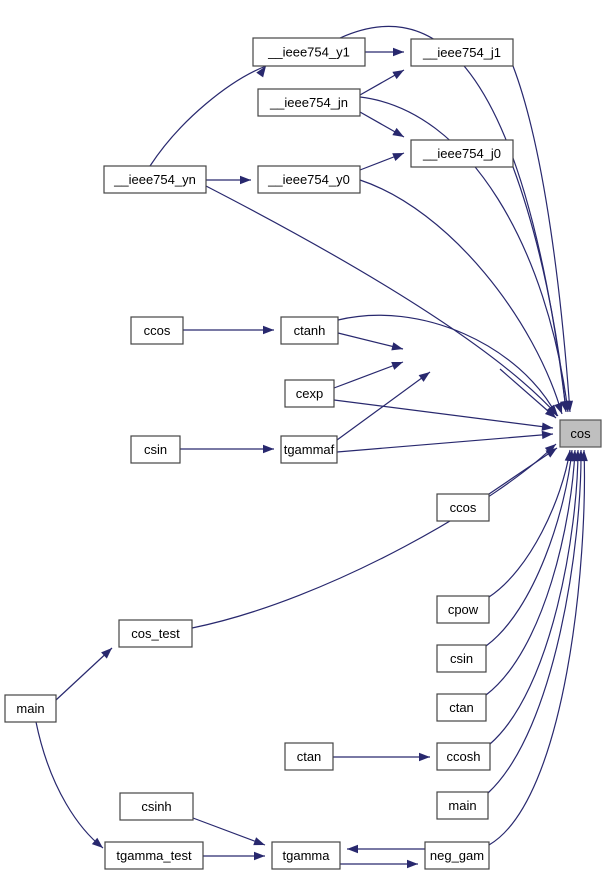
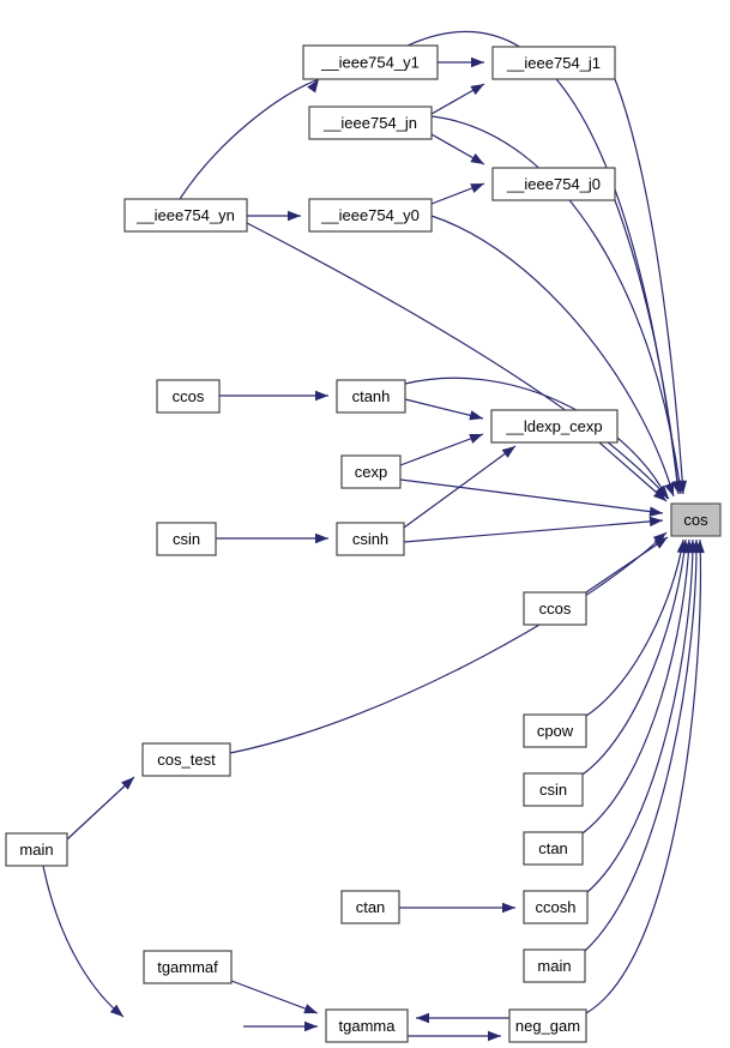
  __ieee754_y1
  __ieee754_j1
  __ieee754_jn
  __ieee754_j0
  __ieee754_yn
  __ieee754_y0
  ccos
  ctanh
+ __ldexp_cexp
  cexp
  cos
  csin
- tgammaf
+ csinh
  ccos
  cpow
  cos_test
  csin
  main
  ctan
  ctan
  ccosh
- csinh
+ tgammaf
  main
- tgamma_test
  tgamma
  neg_gam
